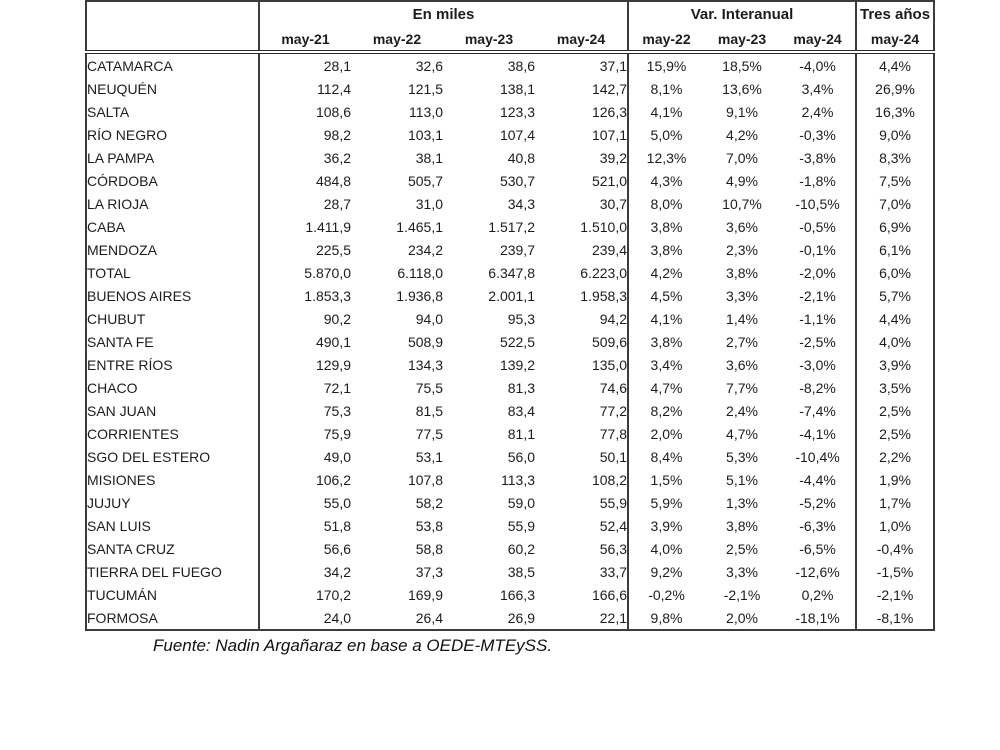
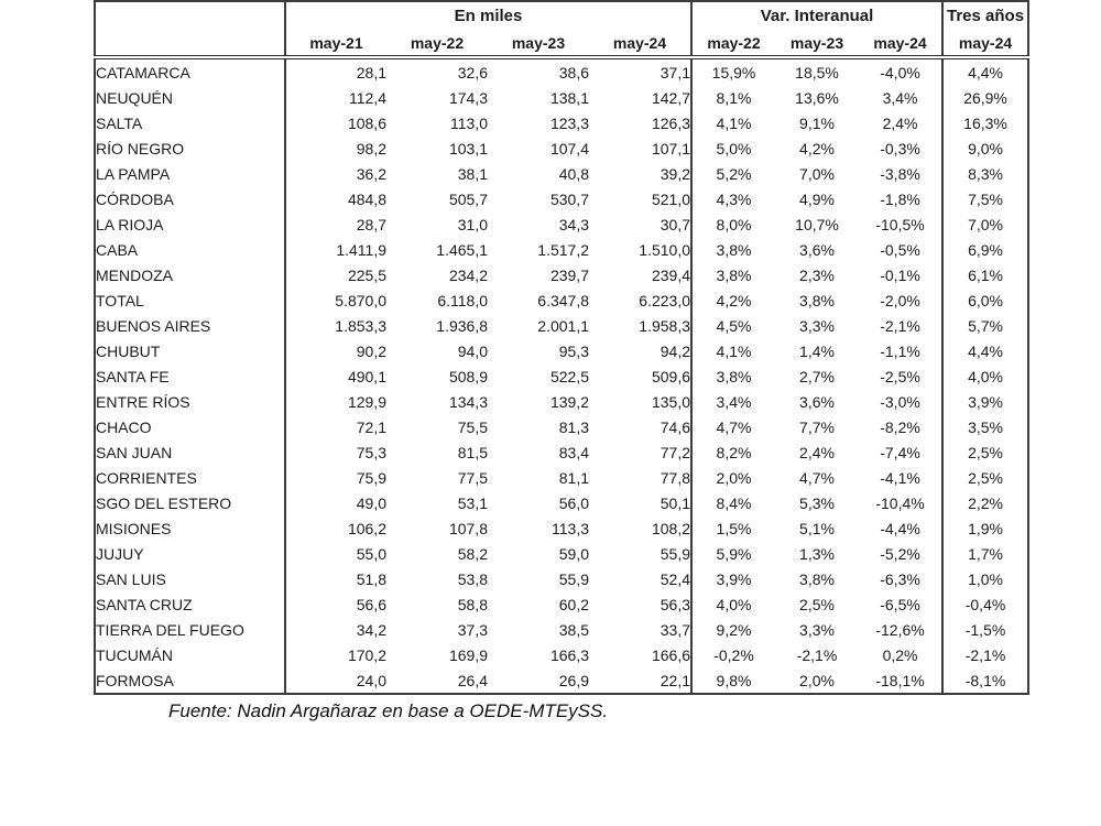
  	En miles	Var. Interanual	Tres años
  may-21	may-22	may-23	may-24	may-22	may-23	may-24	may-24
  CATAMARCA	28,1	32,6	38,6	37,1	15,9%	18,5%	-4,0%	4,4%
- NEUQUÉN	112,4	121,5	138,1	142,7	8,1%	13,6%	3,4%	26,9%
+ NEUQUÉN	112,4	174,3	138,1	142,7	8,1%	13,6%	3,4%	26,9%
  SALTA	108,6	113,0	123,3	126,3	4,1%	9,1%	2,4%	16,3%
  RÍO NEGRO	98,2	103,1	107,4	107,1	5,0%	4,2%	-0,3%	9,0%
- LA PAMPA	36,2	38,1	40,8	39,2	12,3%	7,0%	-3,8%	8,3%
+ LA PAMPA	36,2	38,1	40,8	39,2	5,2%	7,0%	-3,8%	8,3%
  CÓRDOBA	484,8	505,7	530,7	521,0	4,3%	4,9%	-1,8%	7,5%
  LA RIOJA	28,7	31,0	34,3	30,7	8,0%	10,7%	-10,5%	7,0%
  CABA	1.411,9	1.465,1	1.517,2	1.510,0	3,8%	3,6%	-0,5%	6,9%
  MENDOZA	225,5	234,2	239,7	239,4	3,8%	2,3%	-0,1%	6,1%
  TOTAL	5.870,0	6.118,0	6.347,8	6.223,0	4,2%	3,8%	-2,0%	6,0%
  BUENOS AIRES	1.853,3	1.936,8	2.001,1	1.958,3	4,5%	3,3%	-2,1%	5,7%
  CHUBUT	90,2	94,0	95,3	94,2	4,1%	1,4%	-1,1%	4,4%
  SANTA FE	490,1	508,9	522,5	509,6	3,8%	2,7%	-2,5%	4,0%
  ENTRE RÍOS	129,9	134,3	139,2	135,0	3,4%	3,6%	-3,0%	3,9%
  CHACO	72,1	75,5	81,3	74,6	4,7%	7,7%	-8,2%	3,5%
  SAN JUAN	75,3	81,5	83,4	77,2	8,2%	2,4%	-7,4%	2,5%
  CORRIENTES	75,9	77,5	81,1	77,8	2,0%	4,7%	-4,1%	2,5%
  SGO DEL ESTERO	49,0	53,1	56,0	50,1	8,4%	5,3%	-10,4%	2,2%
  MISIONES	106,2	107,8	113,3	108,2	1,5%	5,1%	-4,4%	1,9%
  JUJUY	55,0	58,2	59,0	55,9	5,9%	1,3%	-5,2%	1,7%
  SAN LUIS	51,8	53,8	55,9	52,4	3,9%	3,8%	-6,3%	1,0%
  SANTA CRUZ	56,6	58,8	60,2	56,3	4,0%	2,5%	-6,5%	-0,4%
  TIERRA DEL FUEGO	34,2	37,3	38,5	33,7	9,2%	3,3%	-12,6%	-1,5%
  TUCUMÁN	170,2	169,9	166,3	166,6	-0,2%	-2,1%	0,2%	-2,1%
  FORMOSA	24,0	26,4	26,9	22,1	9,8%	2,0%	-18,1%	-8,1%
  Fuente: Nadin Argañaraz en base a OEDE-MTEySS.
